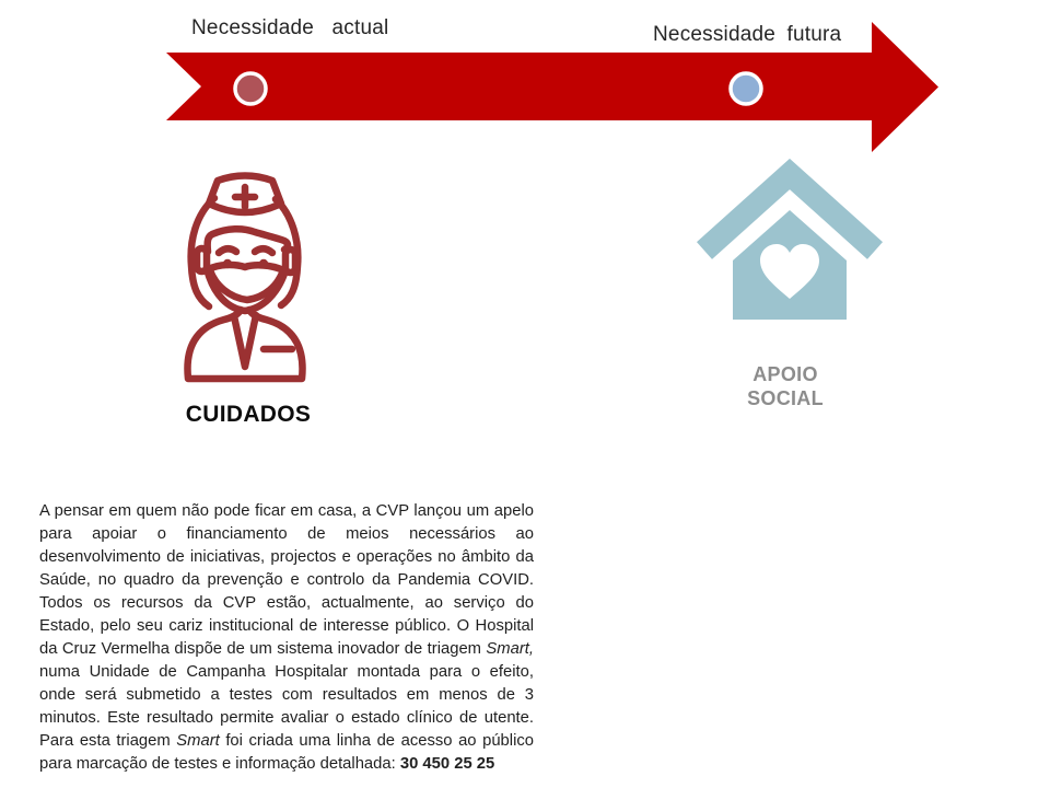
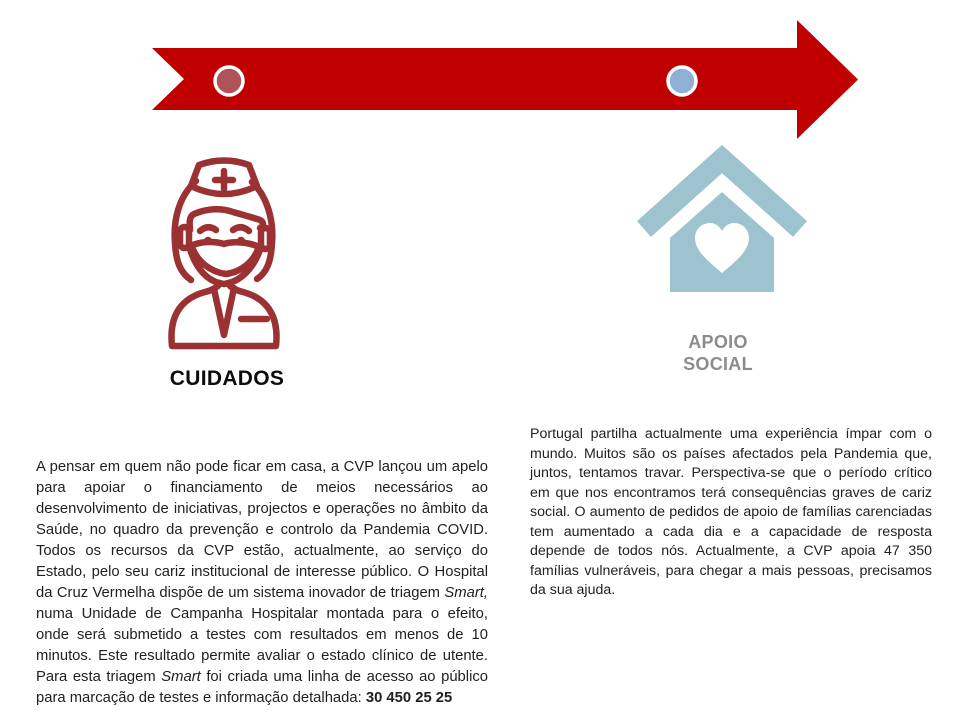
- Necessidade actual
- Necessidade futura
  CUIDADOS
  APOIO
  SOCIAL
- A pensar em quem não pode ficar em casa, a CVP lançou um apelo para apoiar o financiamento de meios necessários ao desenvolvimento de iniciativas, projectos e operações no âmbito da Saúde, no quadro da prevenção e controlo da Pandemia COVID. Todos os recursos da CVP estão, actualmente, ao serviço do Estado, pelo seu cariz institucional de interesse público. O Hospital da Cruz Vermelha dispõe de um sistema inovador de triagem Smart, numa Unidade de Campanha Hospitalar montada para o efeito, onde será submetido a testes com resultados em menos de 3 minutos. Este resultado permite avaliar o estado clínico de utente. Para esta triagem Smart foi criada uma linha de acesso ao público para marcação de testes e informação detalhada: 30 450 25 25
+ A pensar em quem não pode ficar em casa, a CVP lançou um apelo para apoiar o financiamento de meios necessários ao desenvolvimento de iniciativas, projectos e operações no âmbito da Saúde, no quadro da prevenção e controlo da Pandemia COVID. Todos os recursos da CVP estão, actualmente, ao serviço do Estado, pelo seu cariz institucional de interesse público. O Hospital da Cruz Vermelha dispõe de um sistema inovador de triagem Smart, numa Unidade de Campanha Hospitalar montada para o efeito, onde será submetido a testes com resultados em menos de 10 minutos. Este resultado permite avaliar o estado clínico de utente. Para esta triagem Smart foi criada uma linha de acesso ao público para marcação de testes e informação detalhada: 30 450 25 25
+ Portugal partilha actualmente uma experiência ímpar com o mundo. Muitos são os países afectados pela Pandemia que, juntos, tentamos travar. Perspectiva-se que o período crítico em que nos encontramos terá consequências graves de cariz social. O aumento de pedidos de apoio de famílias carenciadas tem aumentado a cada dia e a capacidade de resposta depende de todos nós. Actualmente, a CVP apoia 47 350 famílias vulneráveis, para chegar a mais pessoas, precisamos da sua ajuda.
